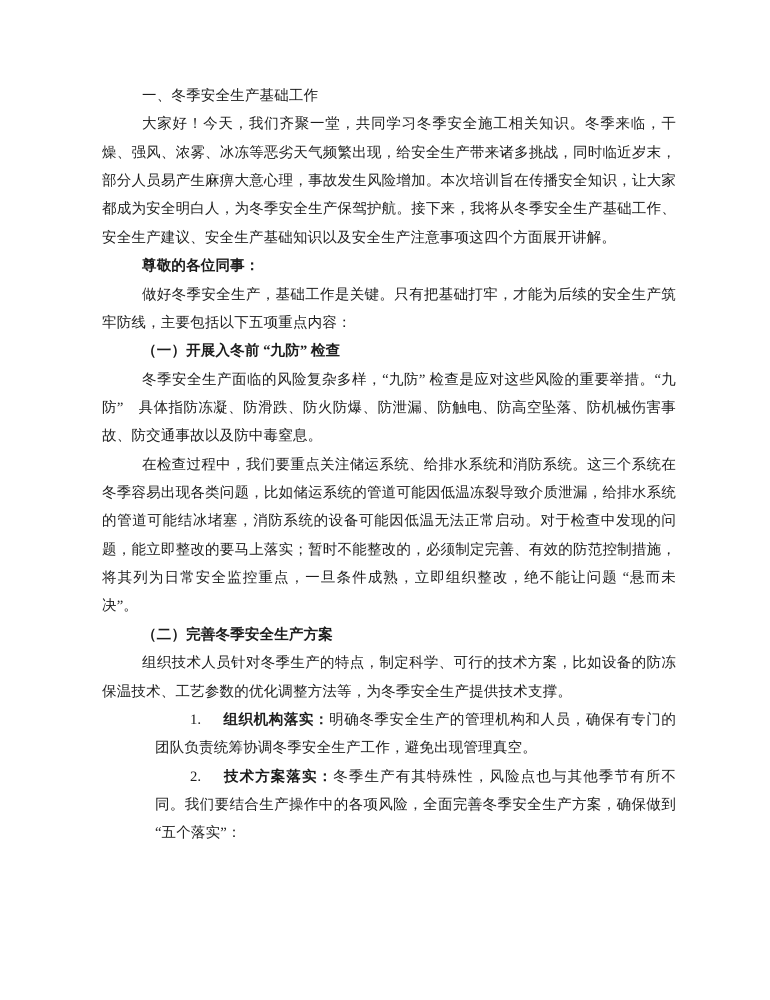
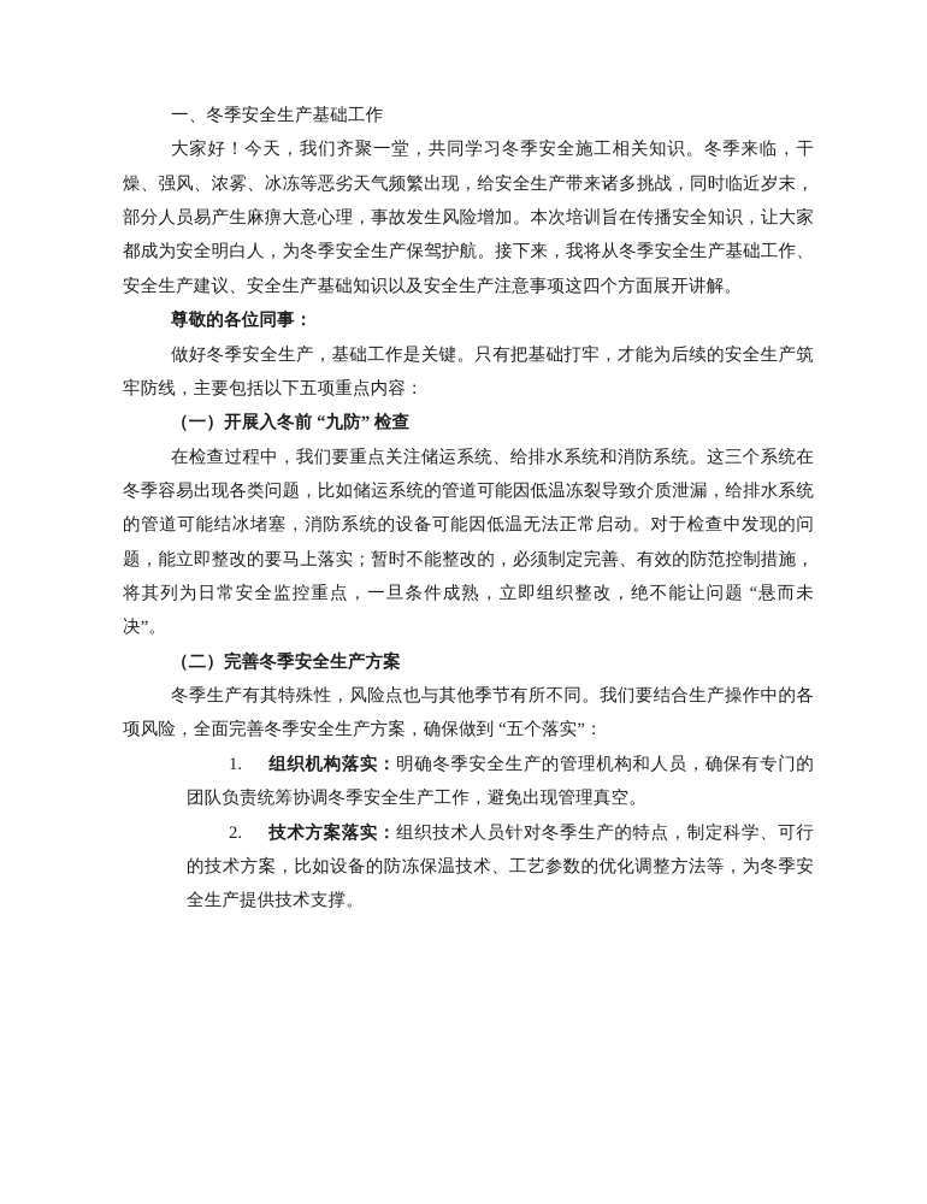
  一、冬季安全生产基础工作
  大家好！今天，我们齐聚一堂，共同学习冬季安全施工相关知识。冬季来临，干燥、强风、浓雾、冰冻等恶劣天气频繁出现，给安全生产带来诸多挑战，同时临近岁末，部分人员易产生麻痹大意心理，事故发生风险增加。本次培训旨在传播安全知识，让大家都成为安全明白人，为冬季安全生产保驾护航。接下来，我将从冬季安全生产基础工作、安全生产建议、安全生产基础知识以及安全生产注意事项这四个方面展开讲解。
  尊敬的各位同事：
  做好冬季安全生产，基础工作是关键。只有把基础打牢，才能为后续的安全生产筑牢防线，主要包括以下五项重点内容：
  （一）开展入冬前 “九防” 检查
- 冬季安全生产面临的风险复杂多样，“九防” 检查是应对这些风险的重要举措。“九防” 具体指防冻凝、防滑跌、防火防爆、防泄漏、防触电、防高空坠落、防机械伤害事故、防交通事故以及防中毒窒息。
  在检查过程中，我们要重点关注储运系统、给排水系统和消防系统。这三个系统在冬季容易出现各类问题，比如储运系统的管道可能因低温冻裂导致介质泄漏，给排水系统的管道可能结冰堵塞，消防系统的设备可能因低温无法正常启动。对于检查中发现的问题，能立即整改的要马上落实；暂时不能整改的，必须制定完善、有效的防范控制措施，将其列为日常安全监控重点，一旦条件成熟，立即组织整改，绝不能让问题 “悬而未决”。
  （二）完善冬季安全生产方案
- 组织技术人员针对冬季生产的特点，制定科学、可行的技术方案，比如设备的防冻保温技术、工艺参数的优化调整方法等，为冬季安全生产提供技术支撑。
+ 冬季生产有其特殊性，风险点也与其他季节有所不同。我们要结合生产操作中的各项风险，全面完善冬季安全生产方案，确保做到 “五个落实”：
  1. 组织机构落实：明确冬季安全生产的管理机构和人员，确保有专门的团队负责统筹协调冬季安全生产工作，避免出现管理真空。
- 2. 技术方案落实：冬季生产有其特殊性，风险点也与其他季节有所不同。我们要结合生产操作中的各项风险，全面完善冬季安全生产方案，确保做到 “五个落实”：
+ 2. 技术方案落实：组织技术人员针对冬季生产的特点，制定科学、可行的技术方案，比如设备的防冻保温技术、工艺参数的优化调整方法等，为冬季安全生产提供技术支撑。
